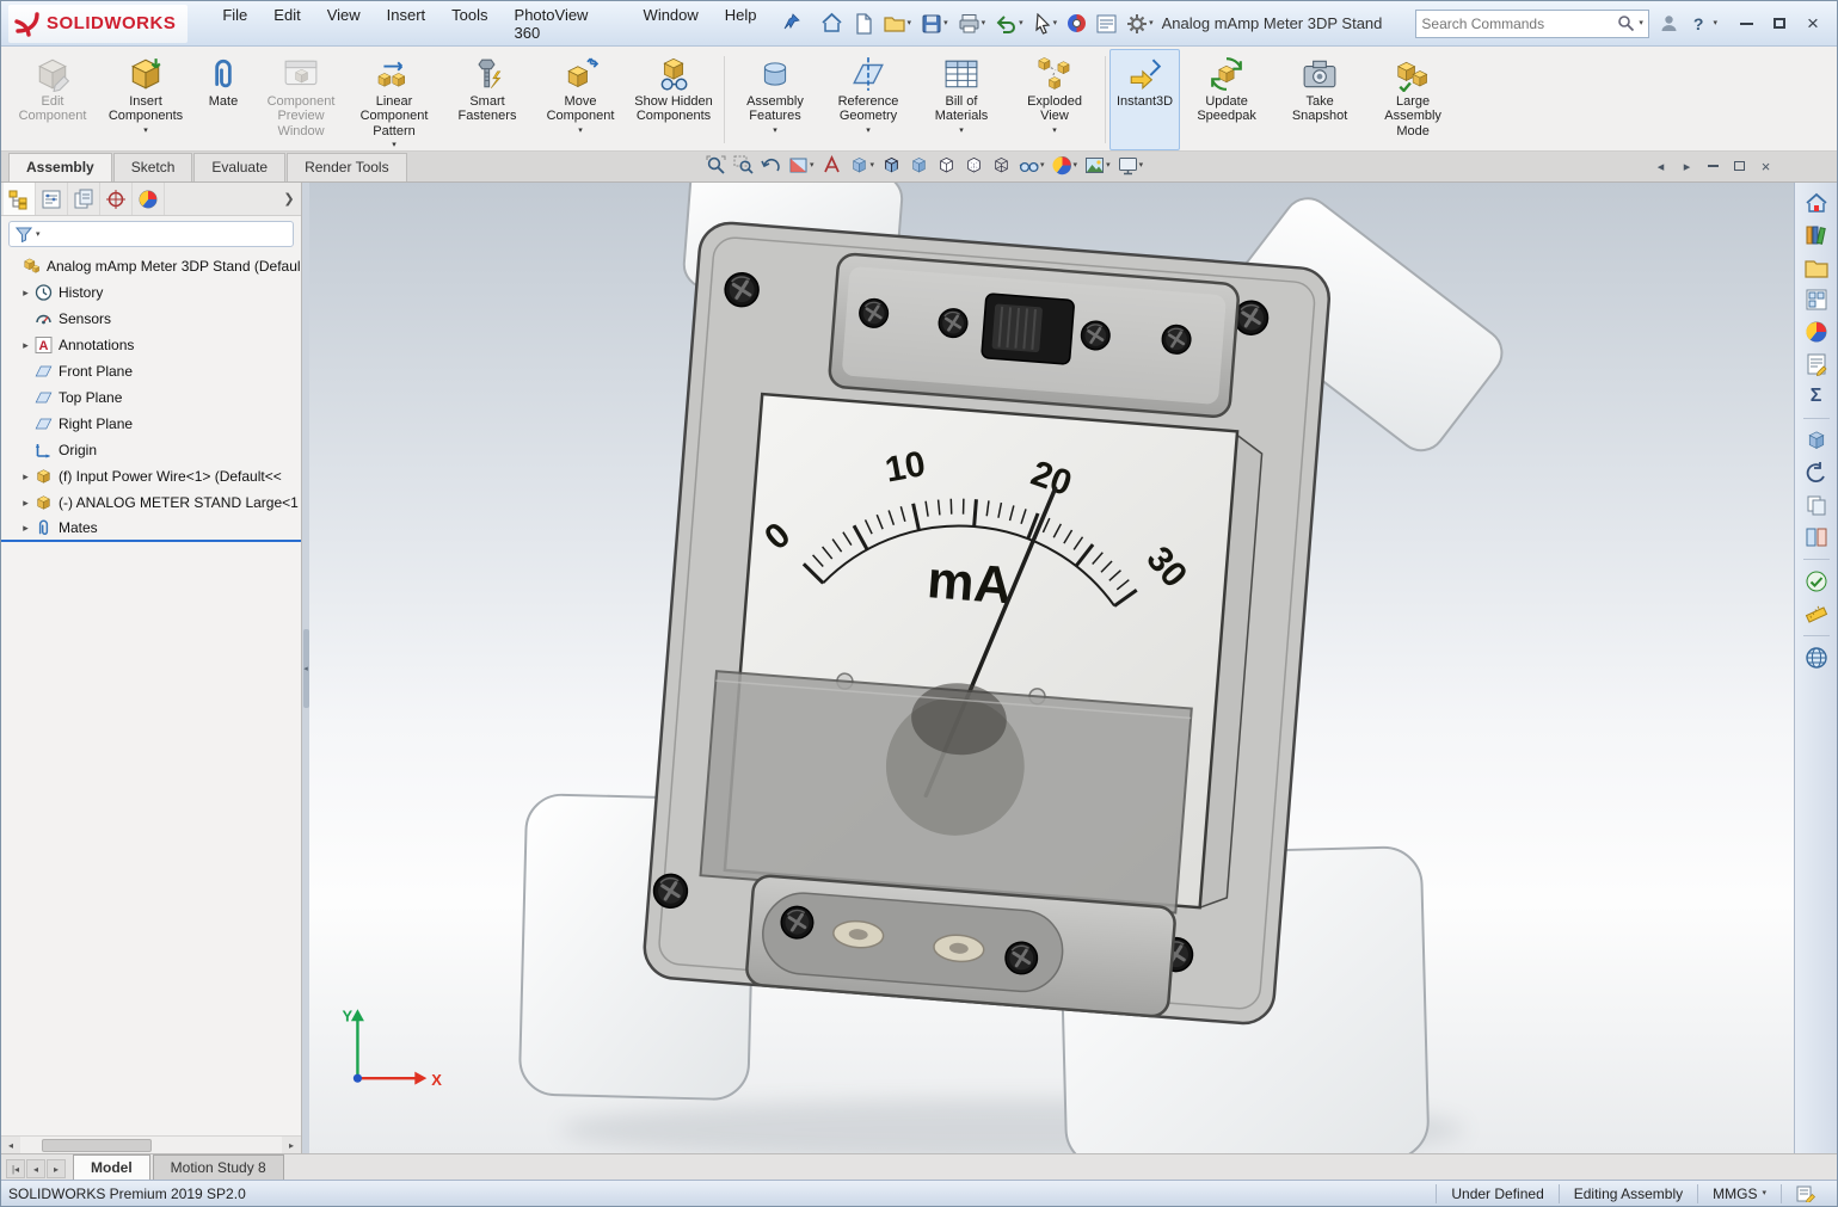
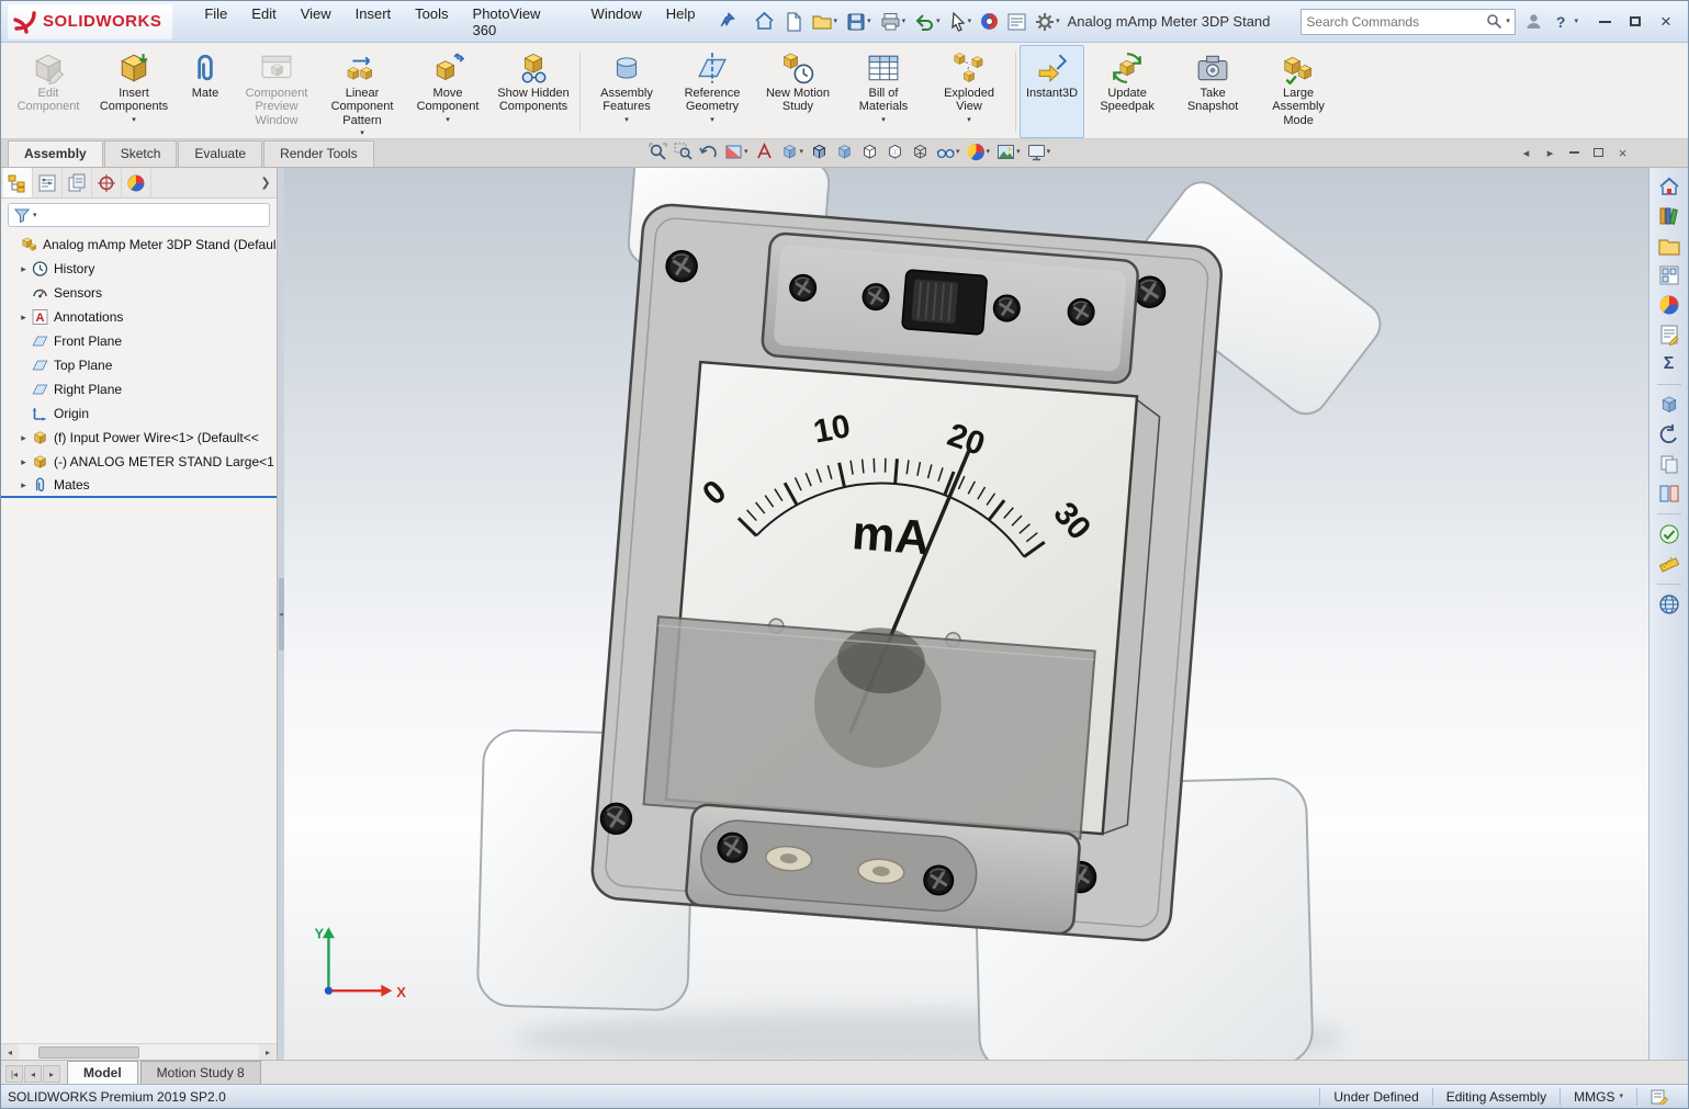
  SOLIDWORKS
  File
  Edit
  View
  Insert
  Tools
  PhotoView 360
  Window
  Help
  Analog mAmp Meter 3DP Stand
  Search Commands
  ?
  ×
  Edit Component
  Insert Components
  Mate
  Component Preview Window
  Linear Component Pattern
- Smart Fasteners
  Move Component
  Show Hidden Components
  Assembly Features
  Reference Geometry
+ New Motion Study
  Bill of Materials
  Exploded View
  Instant3D
  Update Speedpak
  Take Snapshot
  Large Assembly Mode
  Assembly
  Sketch
  Evaluate
  Render Tools
  ◂
  ▸
  ×
  ❯
  Analog mAmp Meter 3DP Stand (Defaul
  ▸
  History
  Sensors
  ▸
  A
  Annotations
  Front Plane
  Top Plane
  Right Plane
  Origin
  ▸
  (f) Input Power Wire<1> (Default<<
  ▸
  (-) ANALOG METER STAND Large<1
  ▸
  Mates
  ◂
  ▸
  Y
  X
  Σ
  |◂
  ◂
  ▸
  Model
  Motion Study 8
  SOLIDWORKS Premium 2019 SP2.0
  Under Defined
  Editing Assembly
  MMGS
